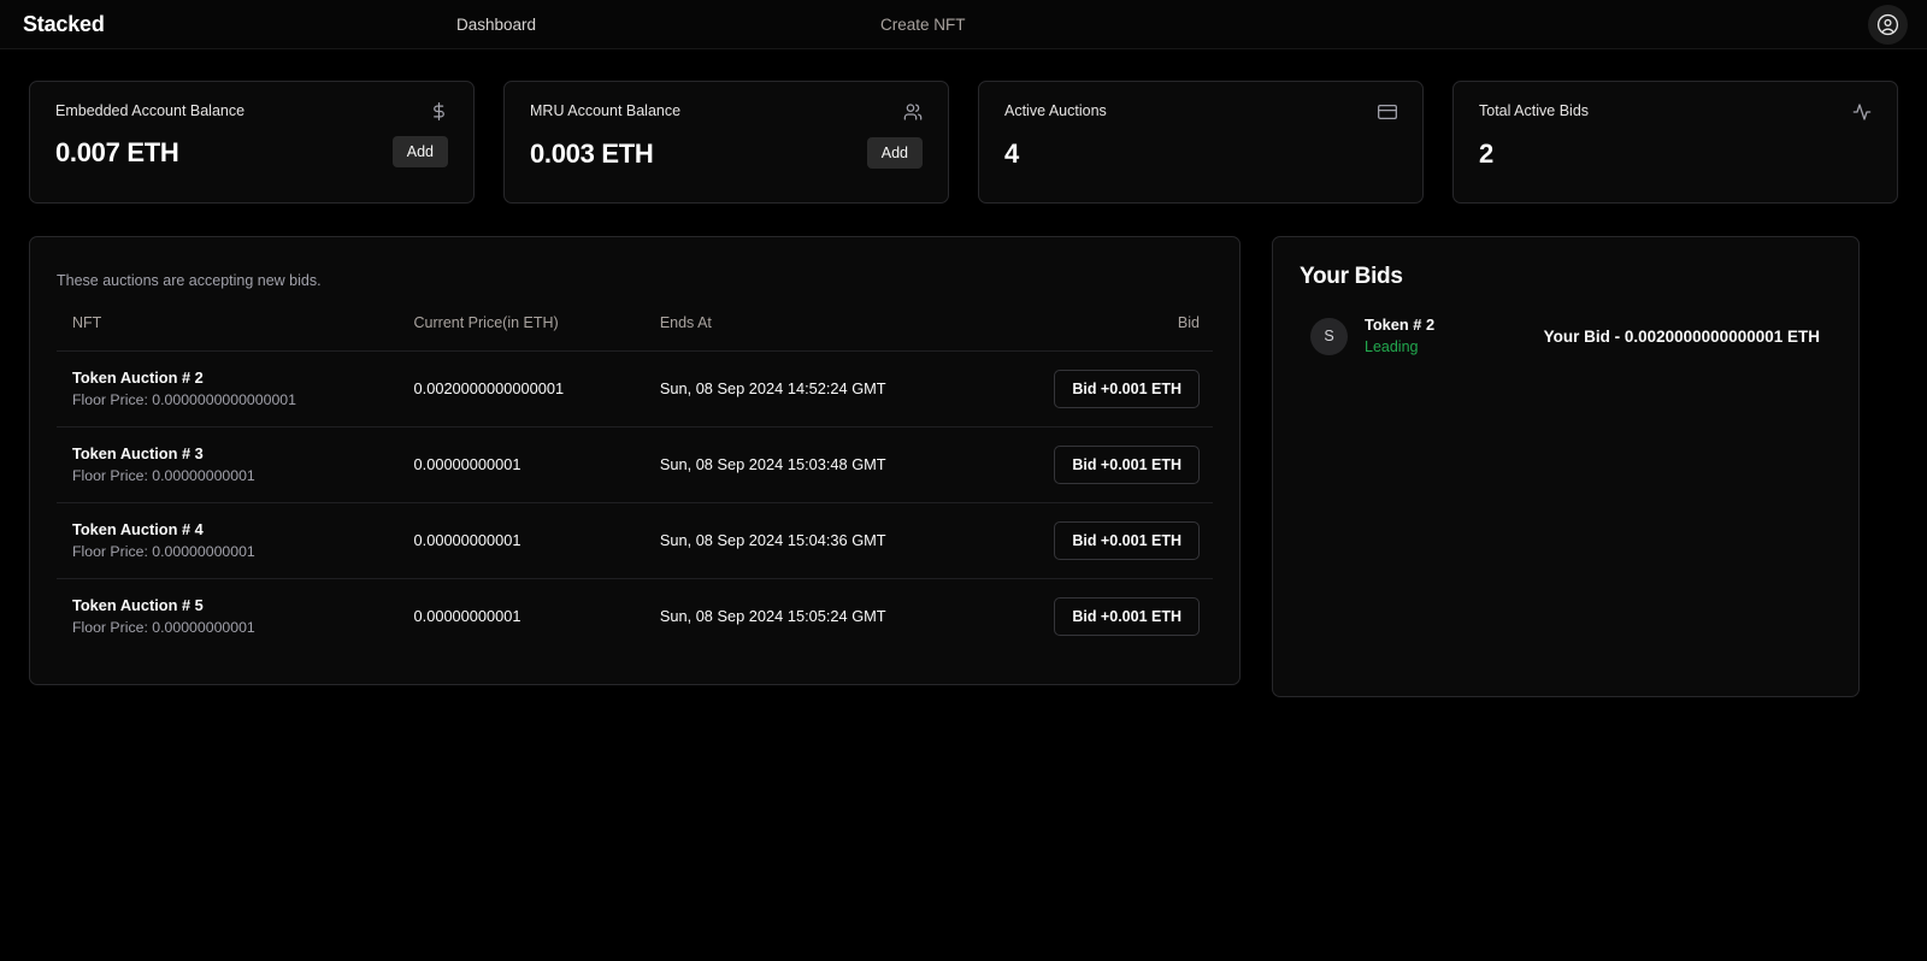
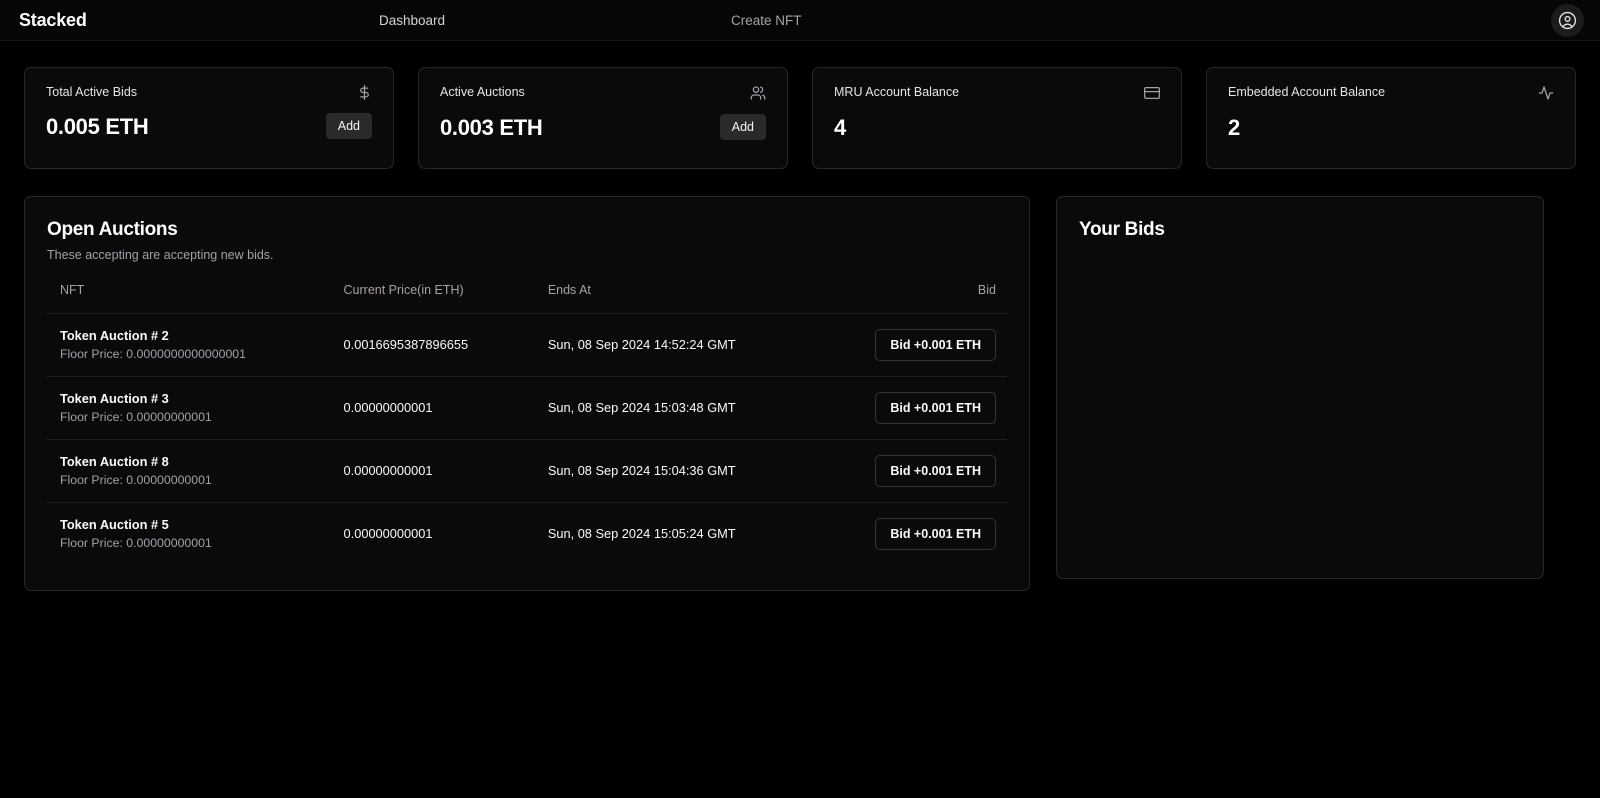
  Stacked
  Dashboard
  Create NFT
- Embedded Account Balance
+ Total Active Bids
- 0.007 ETH
+ 0.005 ETH
  Add
- MRU Account Balance
+ Active Auctions
  0.003 ETH
  Add
- Active Auctions
+ MRU Account Balance
  4
- Total Active Bids
+ Embedded Account Balance
  2
+ Open Auctions
- These auctions are accepting new bids.
+ These accepting are accepting new bids.
  NFT	Current Price(in ETH)	Ends At	Bid
- Token Auction # 2 Floor Price: 0.0000000000000001	0.0020000000000001	Sun, 08 Sep 2024 14:52:24 GMT	Bid +0.001 ETH
+ Token Auction # 2 Floor Price: 0.0000000000000001	0.0016695387896655	Sun, 08 Sep 2024 14:52:24 GMT	Bid +0.001 ETH
  Token Auction # 3 Floor Price: 0.00000000001	0.00000000001	Sun, 08 Sep 2024 15:03:48 GMT	Bid +0.001 ETH
- Token Auction # 4 Floor Price: 0.00000000001	0.00000000001	Sun, 08 Sep 2024 15:04:36 GMT	Bid +0.001 ETH
+ Token Auction # 8 Floor Price: 0.00000000001	0.00000000001	Sun, 08 Sep 2024 15:04:36 GMT	Bid +0.001 ETH
  Token Auction # 5 Floor Price: 0.00000000001	0.00000000001	Sun, 08 Sep 2024 15:05:24 GMT	Bid +0.001 ETH
  Your Bids
- S
- Token # 2
- Leading
- Your Bid - 0.0020000000000001 ETH
